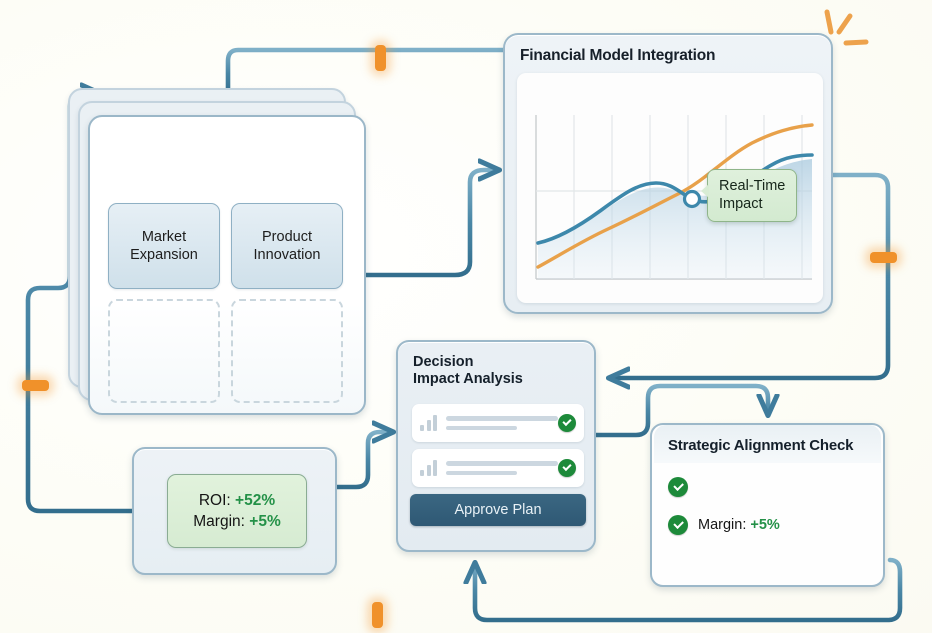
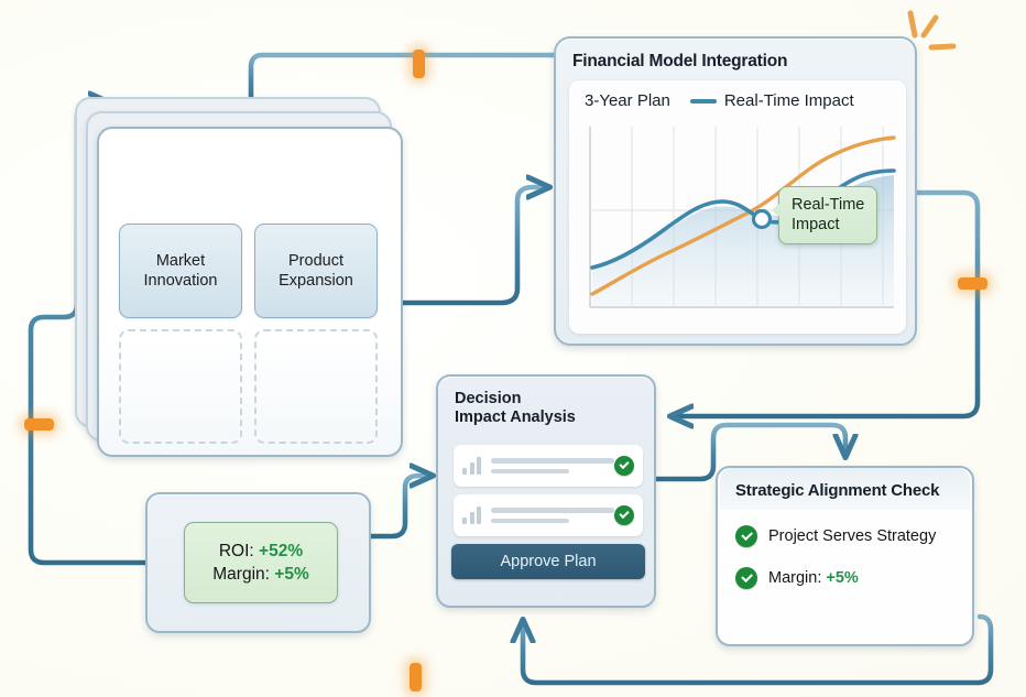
  Market
- Expansion
+ Innovation
  Product
- Innovation
+ Expansion
  Financial Model Integration
+ 3-Year Plan
+ Real-Time Impact
  Real-Time
  Impact
  ROI: +52%
  Margin: +5%
  Decision
  Impact Analysis
  Approve Plan
  Strategic Alignment Check
+ Project Serves Strategy
  Margin: +5%
